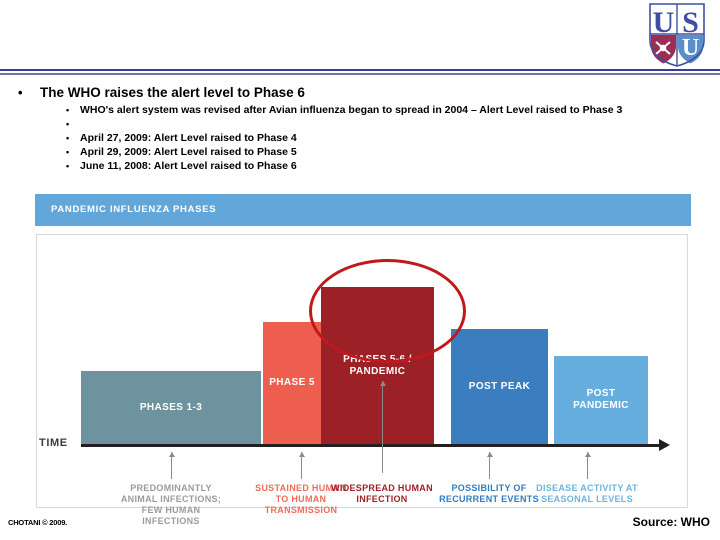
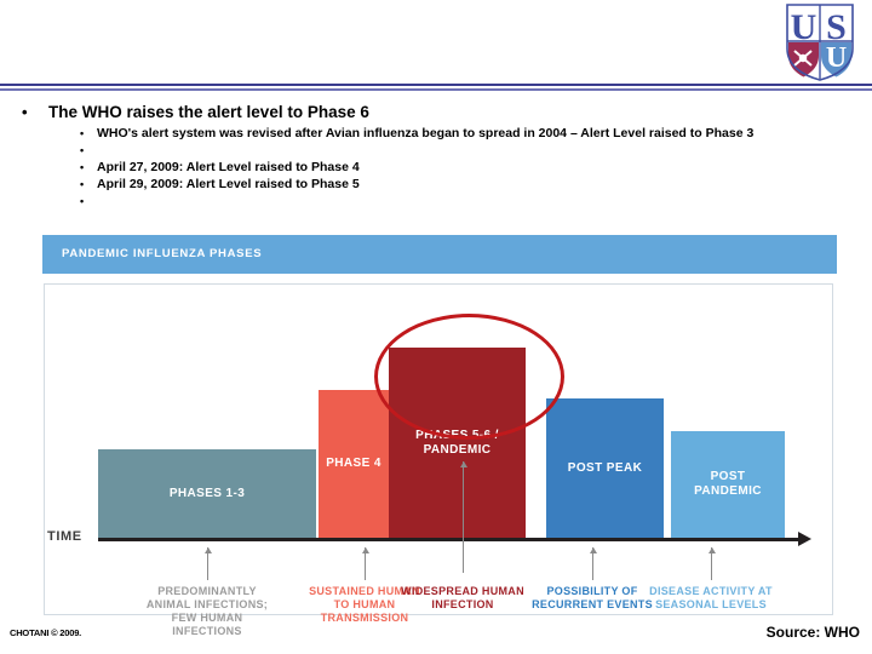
  U
  S
  U
  •
  The WHO raises the alert level to Phase 6
  •
  WHO's alert system was revised after Avian influenza began to spread in 2004 – Alert Level raised to Phase 3
  •
  •
  April 27, 2009: Alert Level raised to Phase 4
  •
  April 29, 2009: Alert Level raised to Phase 5
  •
- June 11, 2008: Alert Level raised to Phase 6
  PANDEMIC INFLUENZA PHASES
  TIME
  PHASES 1-3
  PREDOMINANTLY ANIMAL INFECTIONS; FEW HUMAN INFECTIONS
- PHASE 5
+ PHASE 4
  SUSTAINED HUMAN TO HUMAN TRANSMISSION
  PHASES 5-6 / PANDEMIC
  WIDESPREAD HUMAN INFECTION
  POST PEAK
  POSSIBILITY OF RECURRENT EVENTS
  POST PANDEMIC
  DISEASE ACTIVITY AT SEASONAL LEVELS
  CHOTANI © 2009.
  Source: WHO
